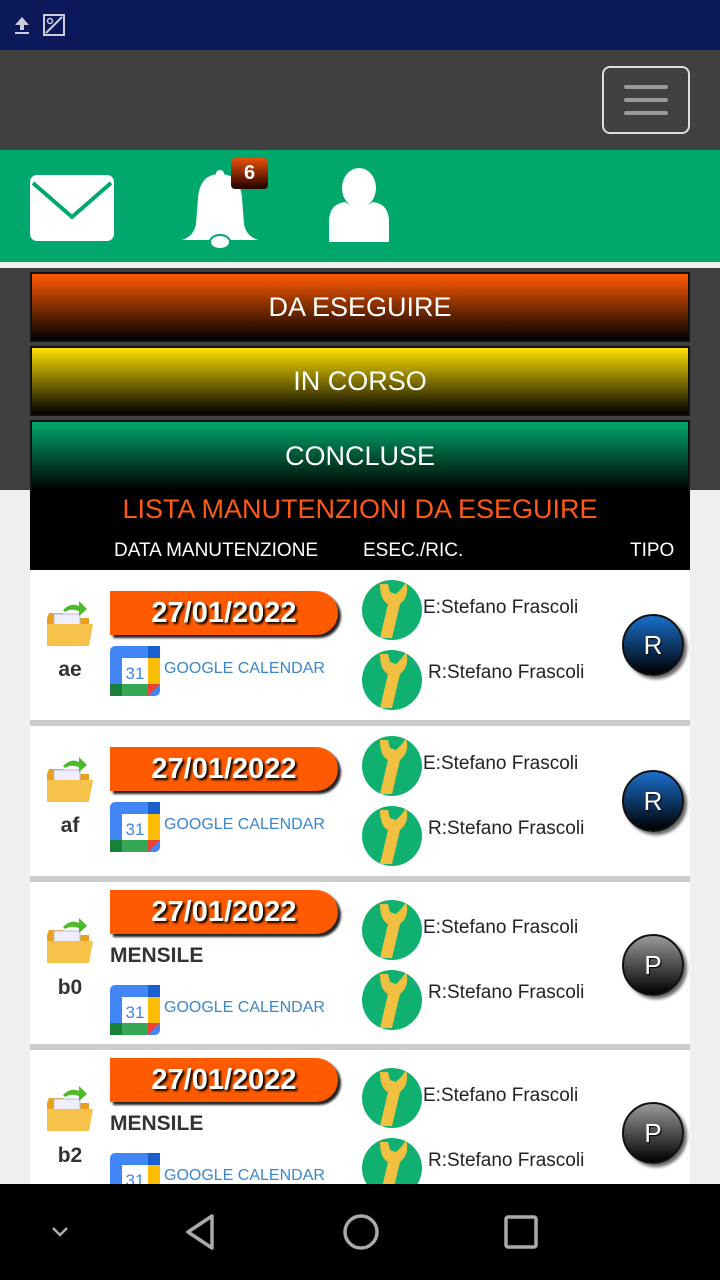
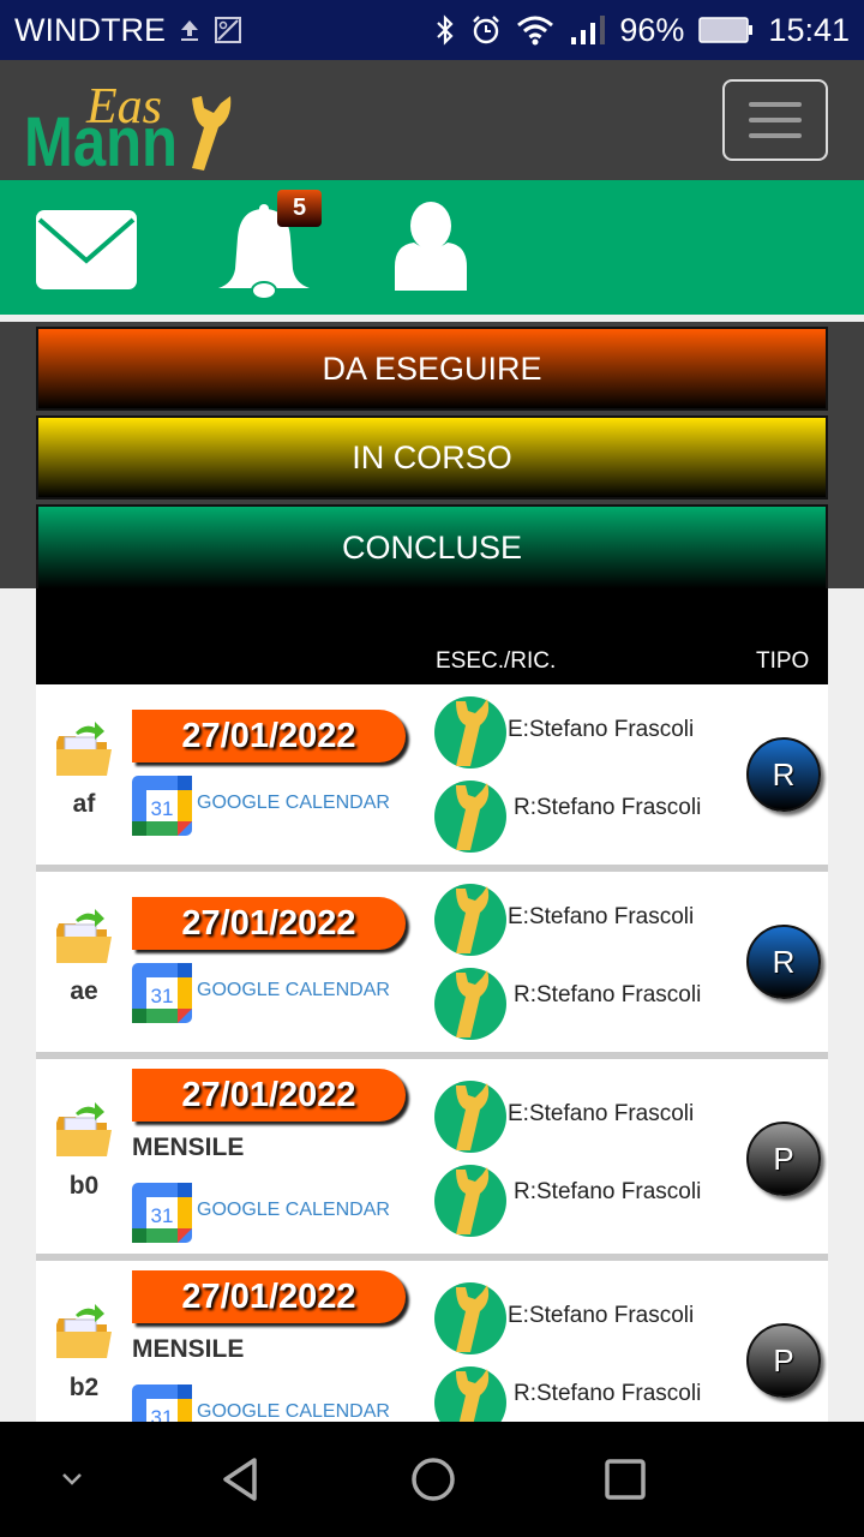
+ WINDTRE
+ 96%
+ 15:41
+ Mann
+ Eas
- 6
+ 5
  DA ESEGUIRE
  IN CORSO
  CONCLUSE
- LISTA MANUTENZIONI DA ESEGUIRE
- DATA MANUTENZIONE
  ESEC./RIC.
  TIPO
- ae
+ af
  27/01/2022
  31
  GOOGLE CALENDAR
  E:Stefano Frascoli
  R:Stefano Frascoli
  R
- af
+ ae
  27/01/2022
  31
  GOOGLE CALENDAR
  E:Stefano Frascoli
  R:Stefano Frascoli
  R
  b0
  27/01/2022
  MENSILE
  31
  GOOGLE CALENDAR
  E:Stefano Frascoli
  R:Stefano Frascoli
  P
  b2
  27/01/2022
  MENSILE
  31
  GOOGLE CALENDAR
  E:Stefano Frascoli
  R:Stefano Frascoli
  P
